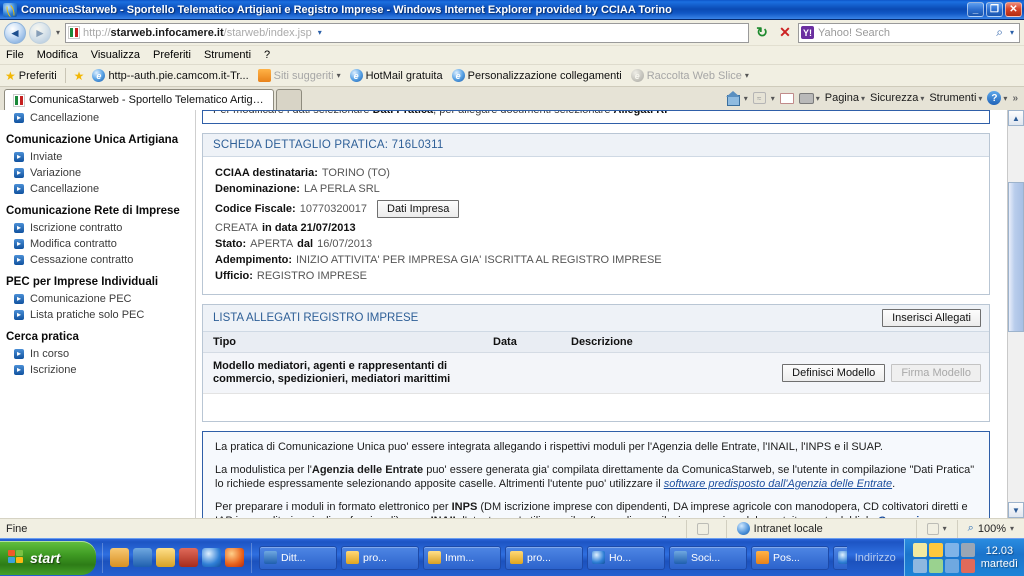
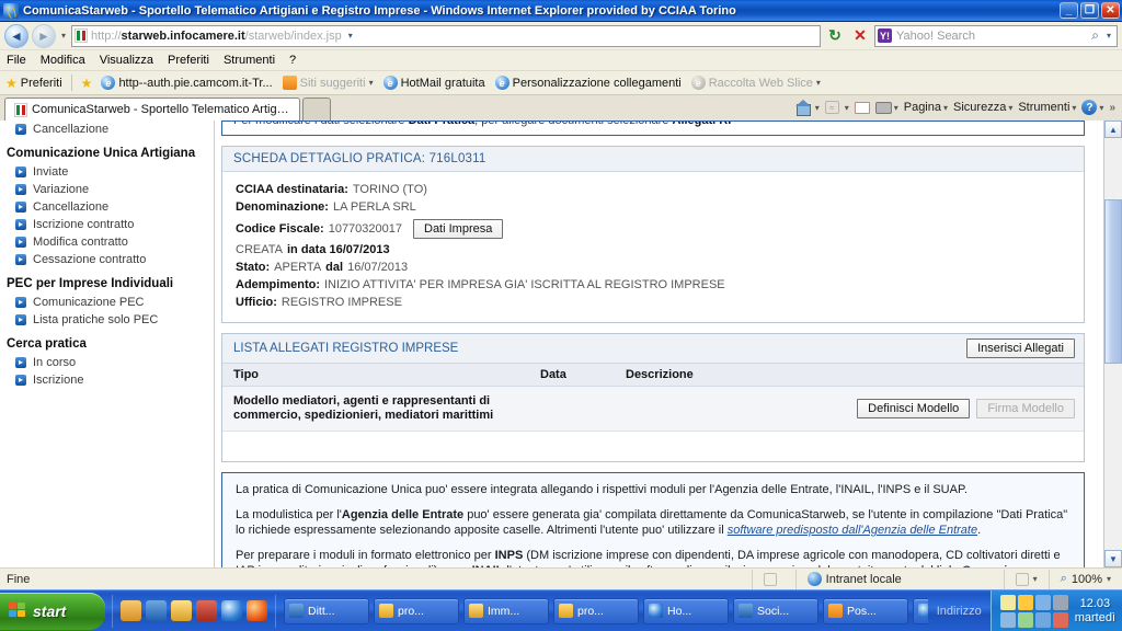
  ComunicaStarweb - Sportello Telematico Artigiani e Registro Imprese - Windows Internet Explorer provided by CCIAA Torino
  _
  ❐
  ✕
  ◄
  ►
  ▾
  http://starweb.infocamere.it/starweb/index.jsp
  ▾
  ↻
  ✕
  Y!
  Yahoo! Search
  ⌕
  ▾
  File
  Modifica
  Visualizza
  Preferiti
  Strumenti
  ?
  ★
  Preferiti
  ★
  http--auth.pie.camcom.it-Tr...
  Siti suggeriti
  ▾
  HotMail gratuita
  Personalizzazione collegamenti
  Raccolta Web Slice
  ▾
  ComunicaStarweb - Sportello Telematico Artigian
  ▾
  ≈
  ▾
  ▾
  Pagina
  ▾
  Sicurezza
  ▾
  Strumenti
  ▾
  ?
  ▾
  »
  Cancellazione
  Comunicazione Unica Artigiana
  Inviate
  Variazione
  Cancellazione
- Comunicazione Rete di Imprese
  Iscrizione contratto
  Modifica contratto
  Cessazione contratto
  PEC per Imprese Individuali
  Comunicazione PEC
  Lista pratiche solo PEC
  Cerca pratica
  In corso
  Iscrizione
  SCHEDA DETTAGLIO PRATICA: 716L0311
  CCIAA destinataria:
  TORINO (TO)
  Denominazione:
  LA PERLA SRL
  Codice Fiscale:
  10770320017
  Dati Impresa
  CREATA
- in data 21/07/2013
+ in data 16/07/2013
  Stato:
  APERTA
  dal
  16/07/2013
  Adempimento:
  INIZIO ATTIVITA' PER IMPRESA GIA' ISCRITTA AL REGISTRO IMPRESE
  Ufficio:
  REGISTRO IMPRESE
  LISTA ALLEGATI REGISTRO IMPRESE
  Inserisci Allegati
  Tipo
  Data
  Descrizione
  Modello mediatori, agenti e rappresentanti di
  commercio, spedizionieri, mediatori marittimi
  Definisci Modello
  Firma Modello
  La pratica di Comunicazione Unica puo' essere integrata allegando i rispettivi moduli per l'Agenzia delle Entrate, l'INAIL, l'INPS e il SUAP.
  La modulistica per l'Agenzia delle Entrate puo' essere generata gia' compilata direttamente da ComunicaStarweb, se l'utente in compilazione "Dati Pratica" lo richiede espressamente selezionando apposite caselle. Altrimenti l'utente puo' utilizzare il software predisposto dall'Agenzia delle Entrate.
  ▲
  ▼
  Fine
  Intranet locale
  ▾
  ⌕
  100%
  ▾
  start
  Ditt...
  pro...
  Imm...
  pro...
  Ho...
  Soci...
  Pos...
  Indirizzo
  12.03
  martedì
